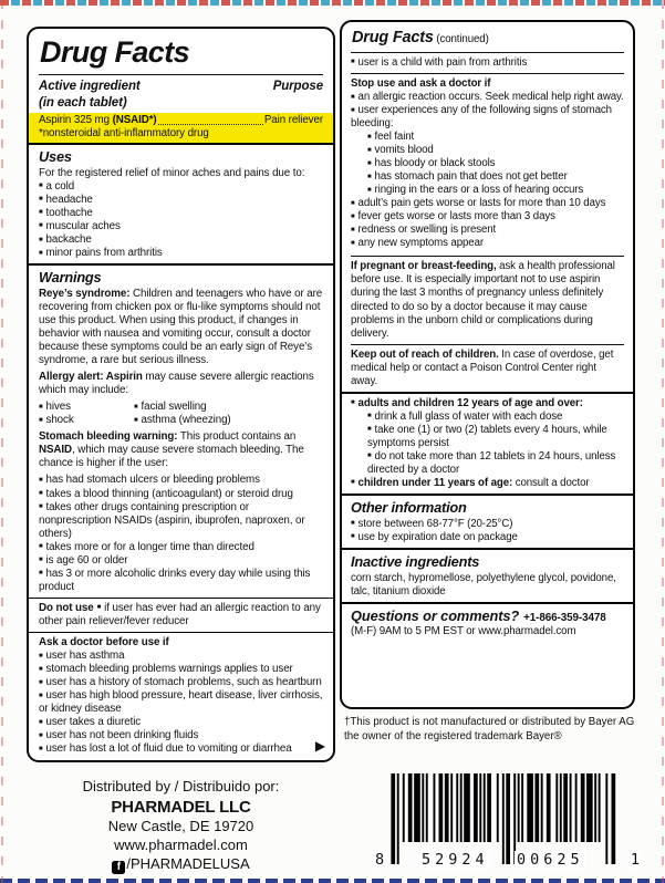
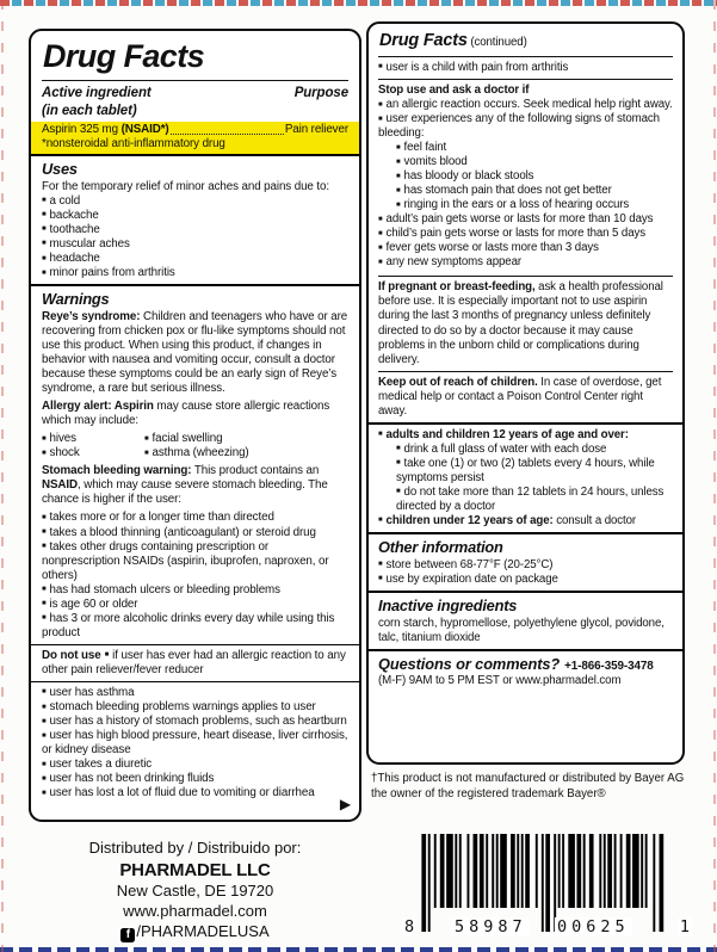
  Drug Facts
  Active ingredient
  (in each tablet)
  Purpose
  Aspirin 325 mg (NSAID*)
  Pain reliever
  *nonsteroidal anti-inflammatory drug
  Uses
- For the registered relief of minor aches and pains due to:
+ For the temporary relief of minor aches and pains due to:
  a cold
- headache
+ backache
  toothache
  muscular aches
- backache
+ headache
  minor pains from arthritis
  Warnings
  Reye’s syndrome: Children and teenagers who have or are recovering from chicken pox or flu-like symptoms should not use this product. When using this product, if changes in behavior with nausea and vomiting occur, consult a doctor because these symptoms could be an early sign of Reye’s syndrome, a rare but serious illness.
- Allergy alert: Aspirin may cause severe allergic reactions which may include:
+ Allergy alert: Aspirin may cause store allergic reactions which may include:
  hives
  shock
  facial swelling
  asthma (wheezing)
  Stomach bleeding warning: This product contains an NSAID, which may cause severe stomach bleeding. The chance is higher if the user:
- has had stomach ulcers or bleeding problems
+ takes more or for a longer time than directed
  takes a blood thinning (anticoagulant) or steroid drug
  takes other drugs containing prescription or nonprescription NSAIDs (aspirin, ibuprofen, naproxen, or others)
- takes more or for a longer time than directed
+ has had stomach ulcers or bleeding problems
  is age 60 or older
  has 3 or more alcoholic drinks every day while using this product
  Do not use if user has ever had an allergic reaction to any other pain reliever/fever reducer
- Ask a doctor before use if
  user has asthma
  stomach bleeding problems warnings applies to user
  user has a history of stomach problems, such as heartburn
  user has high blood pressure, heart disease, liver cirrhosis, or kidney disease
  user takes a diuretic
  user has not been drinking fluids
  user has lost a lot of fluid due to vomiting or diarrhea
  ▶
  Drug Facts (continued)
  user is a child with pain from arthritis
  Stop use and ask a doctor if
  an allergic reaction occurs. Seek medical help right away.
  user experiences any of the following signs of stomach bleeding:
  feel faint
  vomits blood
  has bloody or black stools
  has stomach pain that does not get better
  ringing in the ears or a loss of hearing occurs
  adult’s pain gets worse or lasts for more than 10 days
+ child’s pain gets worse or lasts for more than 5 days
  fever gets worse or lasts more than 3 days
- redness or swelling is present
  any new symptoms appear
  If pregnant or breast-feeding, ask a health professional before use. It is especially important not to use aspirin during the last 3 months of pregnancy unless definitely directed to do so by a doctor because it may cause problems in the unborn child or complications during delivery.
  Keep out of reach of children. In case of overdose, get medical help or contact a Poison Control Center right away.
  adults and children 12 years of age and over:
  drink a full glass of water with each dose
  take one (1) or two (2) tablets every 4 hours, while symptoms persist
  do not take more than 12 tablets in 24 hours, unless directed by a doctor
- children under 11 years of age: consult a doctor
+ children under 12 years of age: consult a doctor
  Other information
  store between 68-77°F (20-25°C)
  use by expiration date on package
  Inactive ingredients
  corn starch, hypromellose, polyethylene glycol, povidone, talc, titanium dioxide
  Questions or comments? +1-866-359-3478
  (M-F) 9AM to 5 PM EST or www.pharmadel.com
  †This product is not manufactured or distributed by Bayer AG the owner of the registered trademark Bayer®
  Distributed by / Distribuido por:
  PHARMADEL LLC
  New Castle, DE 19720
  www.pharmadel.com
  f /PHARMADELUSA
  8
- 52924
+ 58987
  00625
  1
